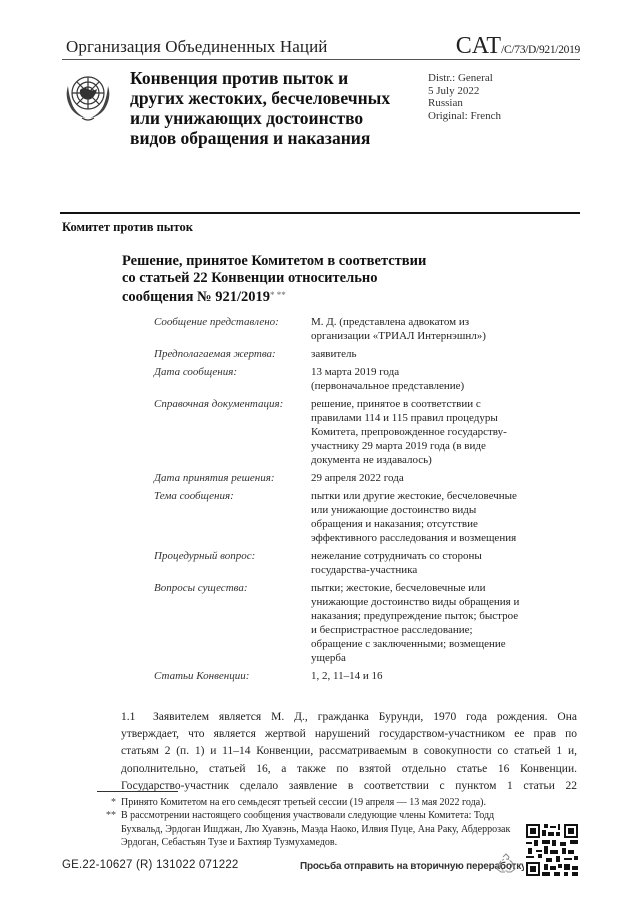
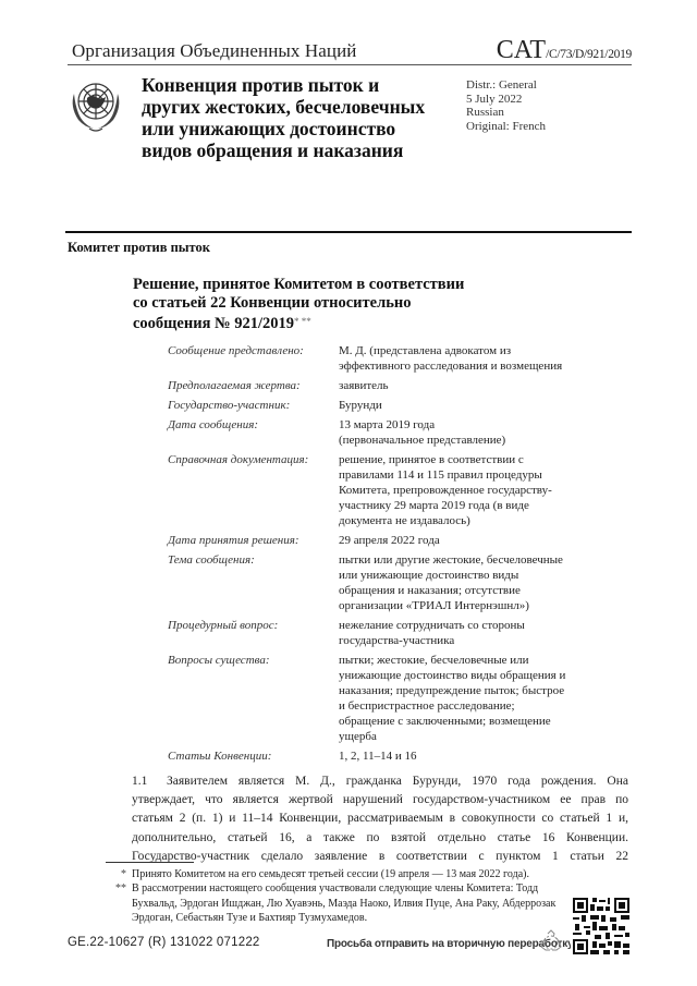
  Организация Объединенных Наций
  CAT/C/73/D/921/2019
  Конвенция против пыток и
  других жестоких, бесчеловечных
  или унижающих достоинство
  видов обращения и наказания
  Distr.: General
  5 July 2022
  Russian
  Original: French
  Комитет против пыток
  Решение, принятое Комитетом в соответствии
  со статьей 22 Конвенции относительно
  сообщения № 921/2019* **
  Сообщение представлено:
  М. Д. (представлена адвокатом из
- организации «ТРИАЛ Интернэшнл»)
+ эффективного расследования и возмещения
  Предполагаемая жертва:
  заявитель
+ Государство-участник:
+ Бурунди
  Дата сообщения:
  13 марта 2019 года
  (первоначальное представление)
  Справочная документация:
  решение, принятое в соответствии с
  правилами 114 и 115 правил процедуры
  Комитета, препровожденное государству-
  участнику 29 марта 2019 года (в виде
  документа не издавалось)
  Дата принятия решения:
  29 апреля 2022 года
  Тема сообщения:
  пытки или другие жестокие, бесчеловечные
  или унижающие достоинство виды
  обращения и наказания; отсутствие
- эффективного расследования и возмещения
+ организации «ТРИАЛ Интернэшнл»)
  Процедурный вопрос:
  нежелание сотрудничать со стороны
  государства-участника
  Вопросы существа:
  пытки; жестокие, бесчеловечные или
  унижающие достоинство виды обращения и
  наказания; предупреждение пыток; быстрое
  и беспристрастное расследование;
  обращение с заключенными; возмещение
  ущерба
  Статьи Конвенции:
  1, 2, 11–14 и 16
  1.1 Заявителем является М. Д., гражданка Бурунди, 1970 года рождения. Она
  утверждает, что является жертвой нарушений государством-участником ее прав по
  статьям 2 (п. 1) и 11–14 Конвенции, рассматриваемым в совокупности со статьей 1 и,
  дополнительно, статьей 16, а также по взятой отдельно статье 16 Конвенции.
  Государство-участник сделало заявление в соответствии с пунктом 1 статьи 22
  *
  Принято Комитетом на его семьдесят третьей сессии (19 апреля — 13 мая 2022 года).
  **
  В рассмотрении настоящего сообщения участвовали следующие члены Комитета: Тодд
  Бухвальд, Эрдоган Ишджан, Лю Хуавэнь, Маэда Наоко, Илвия Пуце, Ана Раку, Абдеррозак
  Эрдоган, Себастьян Тузе и Бахтияр Тузмухамедов.
  GE.22-10627 (R) 131022 071222
  Просьба отправить на вторичную перерабоку
